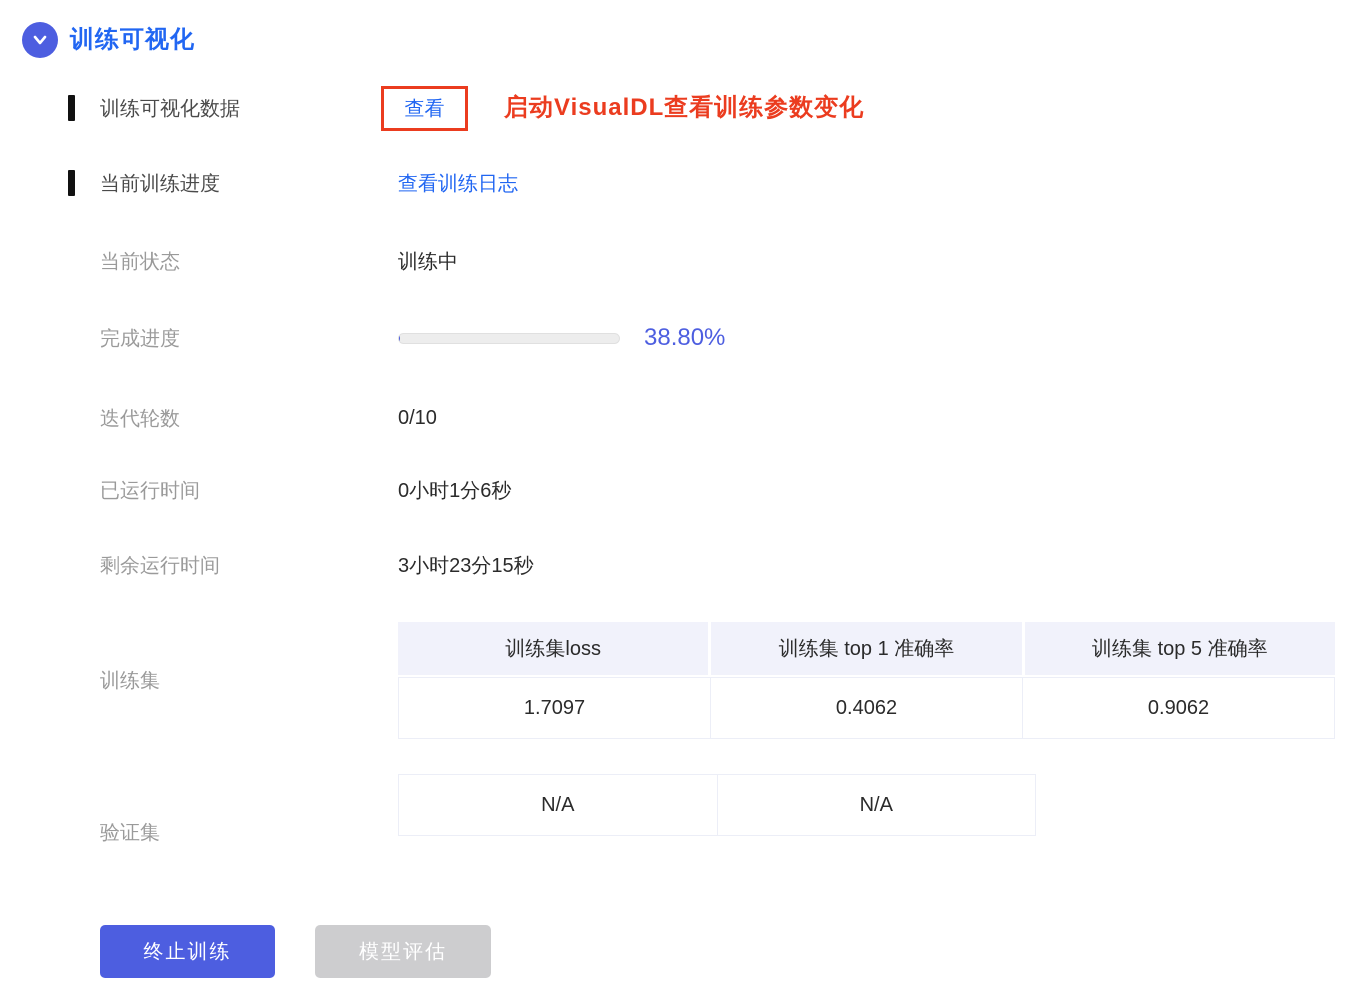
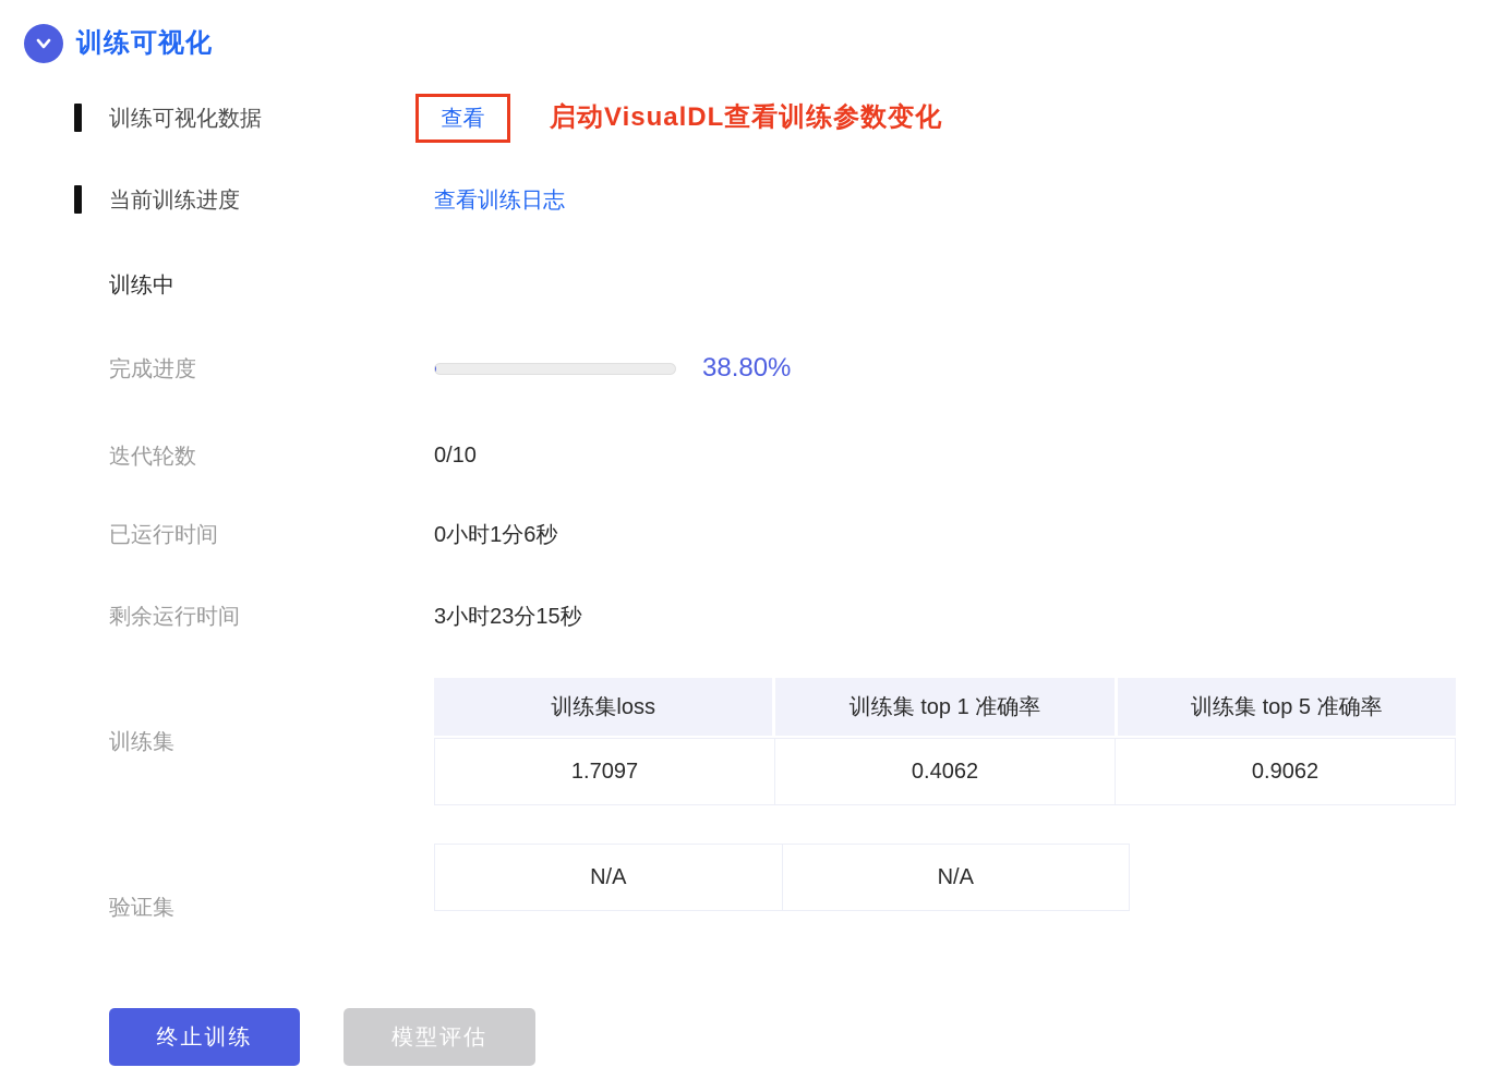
  训练可视化
  训练可视化数据
  查看
  启动VisualDL查看训练参数变化
  当前训练进度
  查看训练日志
- 当前状态
  训练中
  完成进度
  38.80%
  迭代轮数
  0/10
  已运行时间
  0小时1分6秒
  剩余运行时间
  3小时23分15秒
  训练集
  训练集loss
  训练集 top 1 准确率
  训练集 top 5 准确率
  1.7097
  0.4062
  0.9062
  验证集
  N/A
  N/A
  终止训练
  模型评估
